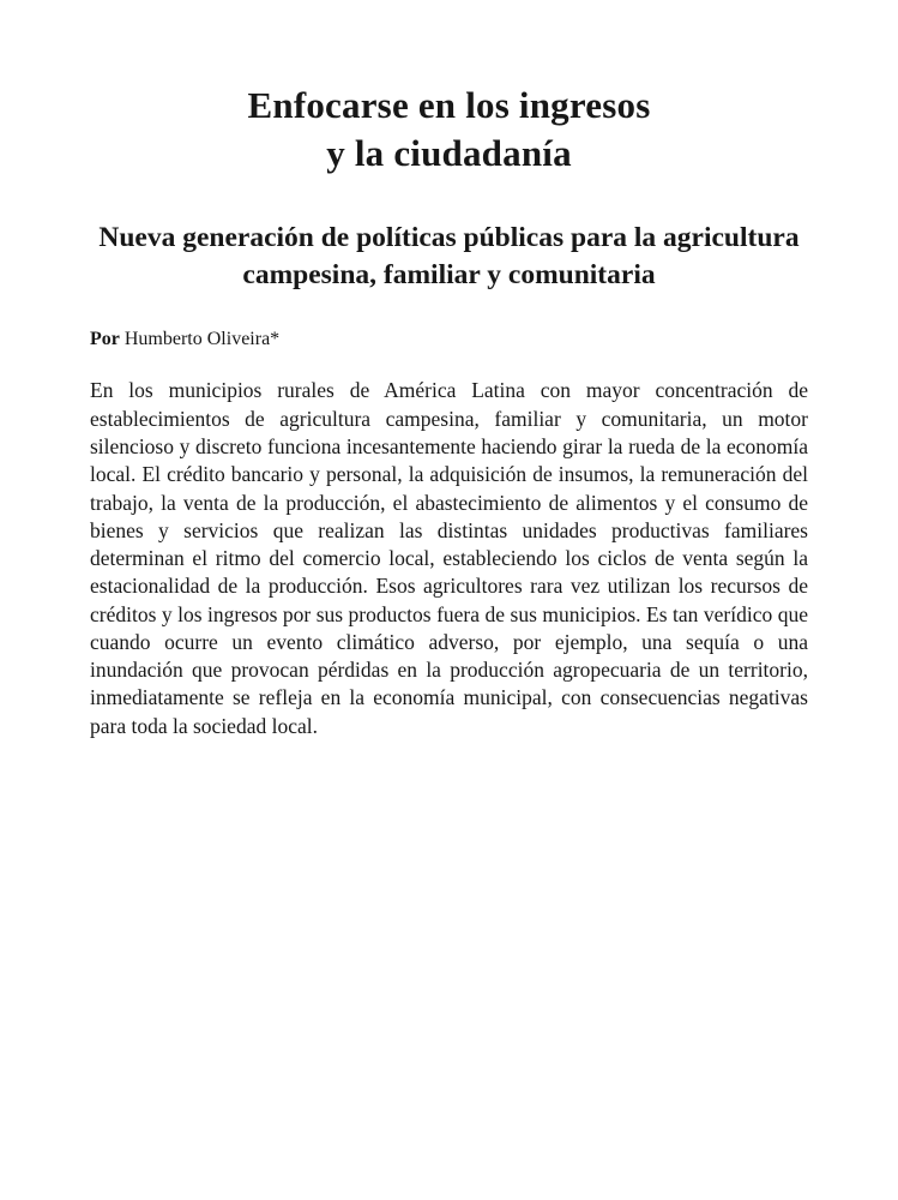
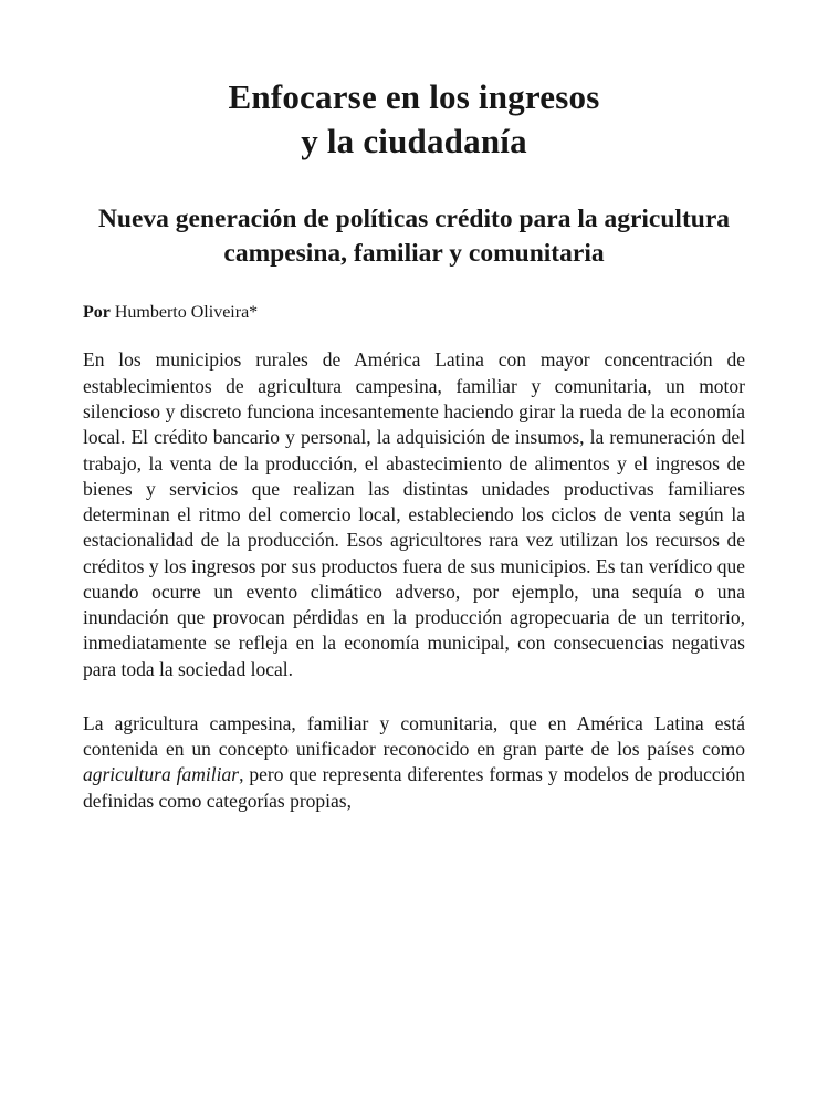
  Enfocarse en los ingresos
  y la ciudadanía
- Nueva generación de políticas públicas para la agricultura campesina, familiar y comunitaria
+ Nueva generación de políticas crédito para la agricultura campesina, familiar y comunitaria
  Por Humberto Oliveira*
- En los municipios rurales de América Latina con mayor concentración de establecimientos de agricultura campesina, familiar y comunitaria, un motor silencioso y discreto funciona incesantemente haciendo girar la rueda de la economía local. El crédito bancario y personal, la adquisición de insumos, la remuneración del trabajo, la venta de la producción, el abastecimiento de alimentos y el consumo de bienes y servicios que realizan las distintas unidades productivas familiares determinan el ritmo del comercio local, estableciendo los ciclos de venta según la estacionalidad de la producción. Esos agricultores rara vez utilizan los recursos de créditos y los ingresos por sus productos fuera de sus municipios. Es tan verídico que cuando ocurre un evento climático adverso, por ejemplo, una sequía o una inundación que provocan pérdidas en la producción agropecuaria de un territorio, inmediatamente se refleja en la economía municipal, con consecuencias negativas para toda la sociedad local.
+ En los municipios rurales de América Latina con mayor concentración de establecimientos de agricultura campesina, familiar y comunitaria, un motor silencioso y discreto funciona incesantemente haciendo girar la rueda de la economía local. El crédito bancario y personal, la adquisición de insumos, la remuneración del trabajo, la venta de la producción, el abastecimiento de alimentos y el ingresos de bienes y servicios que realizan las distintas unidades productivas familiares determinan el ritmo del comercio local, estableciendo los ciclos de venta según la estacionalidad de la producción. Esos agricultores rara vez utilizan los recursos de créditos y los ingresos por sus productos fuera de sus municipios. Es tan verídico que cuando ocurre un evento climático adverso, por ejemplo, una sequía o una inundación que provocan pérdidas en la producción agropecuaria de un territorio, inmediatamente se refleja en la economía municipal, con consecuencias negativas para toda la sociedad local.
+ La agricultura campesina, familiar y comunitaria, que en América Latina está contenida en un concepto unificador reconocido en gran parte de los países como agricultura familiar, pero que representa diferentes formas y modelos de producción definidas como categorías propias,
